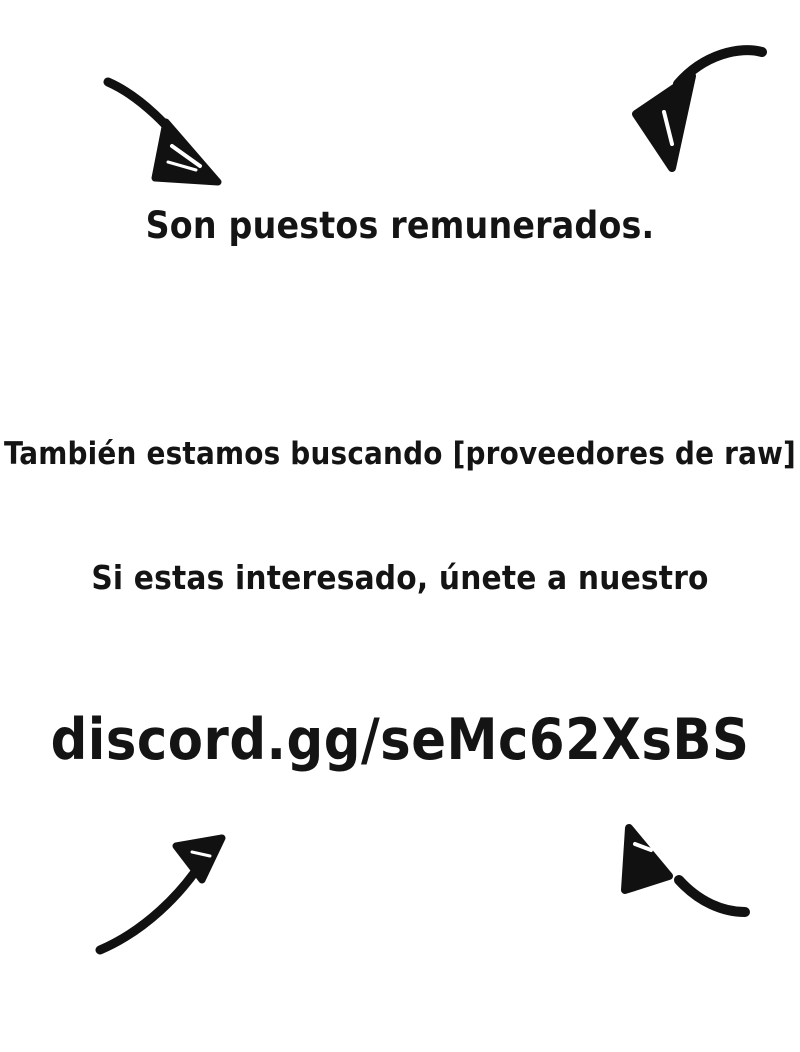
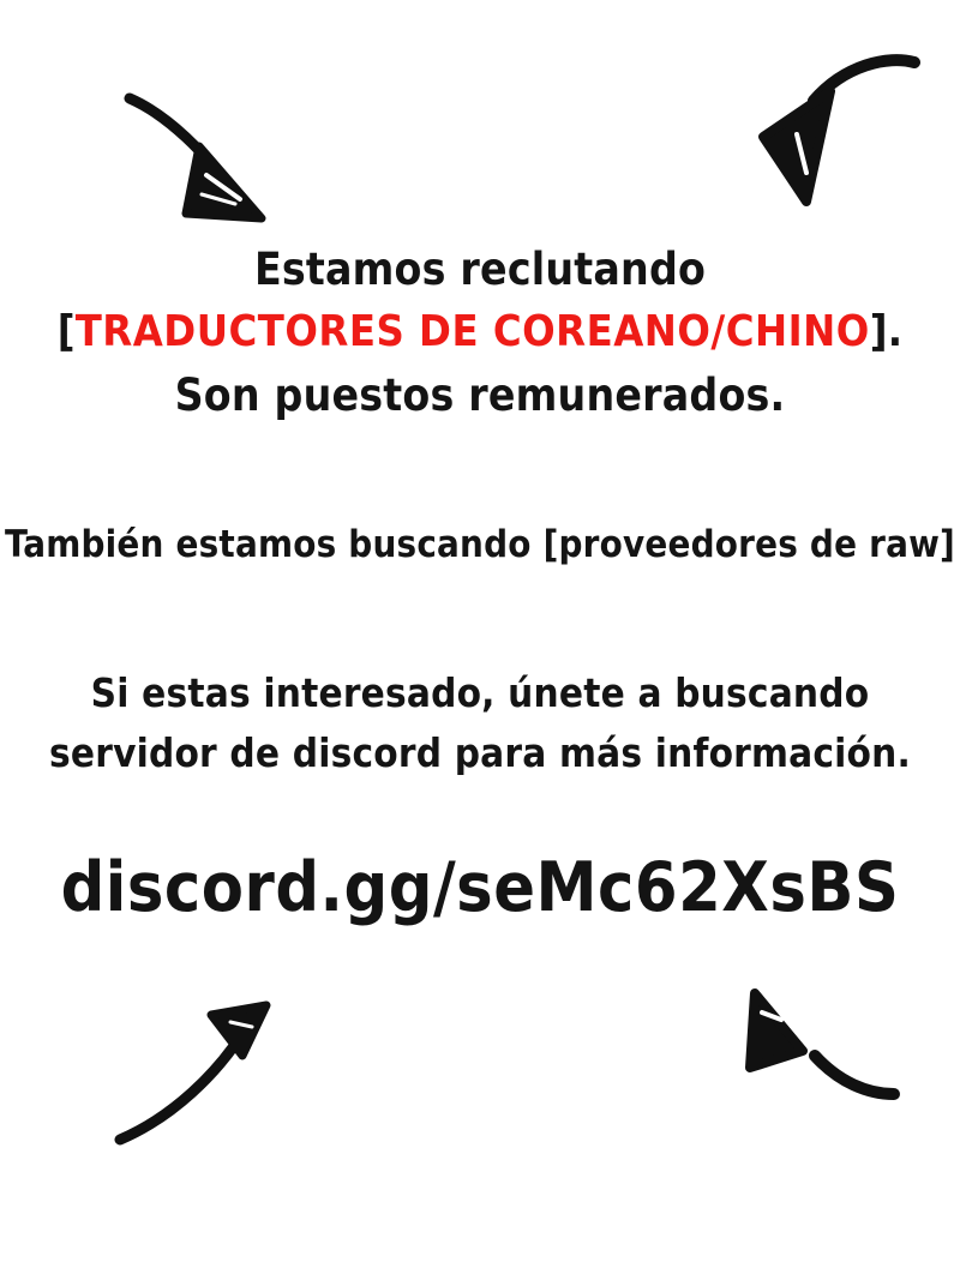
+ Estamos reclutando
+ [TRADUCTORES DE COREANO/CHINO].
  Son puestos remunerados.
  También estamos buscando [proveedores de raw]
- Si estas interesado, únete a nuestro
+ Si estas interesado, únete a buscando
+ servidor de discord para más información.
  discord.gg/seMc62XsBS
